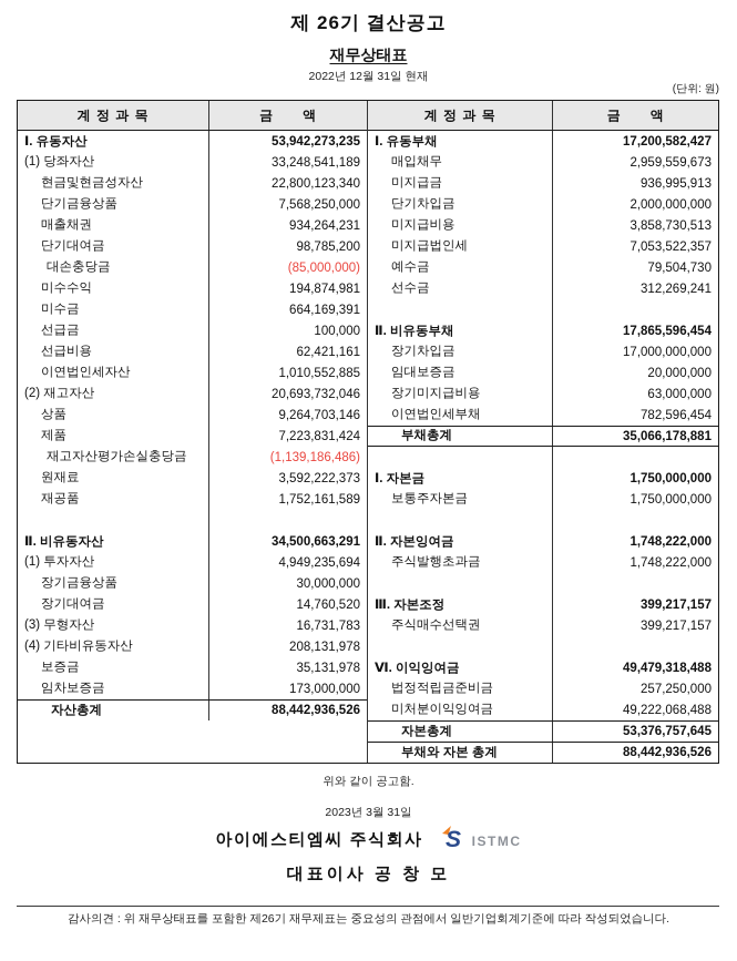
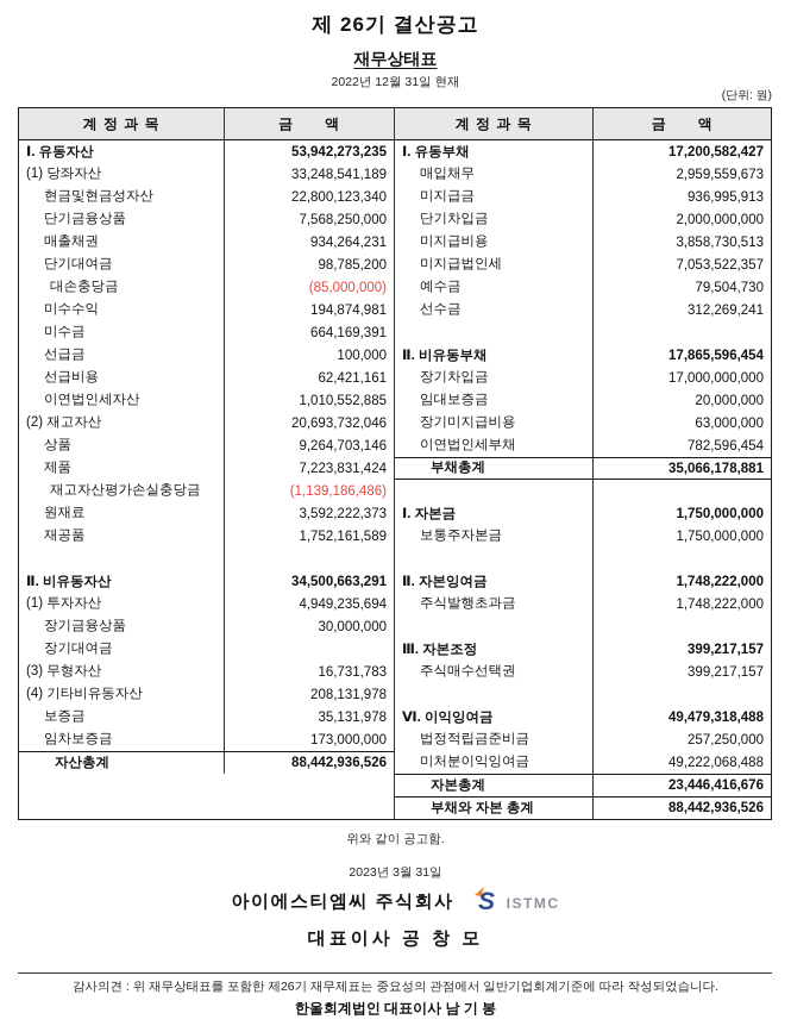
  제 26기 결산공고
  재무상태표
  2022년 12월 31일 현재
  (단위: 원)
  계 정 과 목
  금 액
  Ⅰ. 유동자산
  53,942,273,235
  (1) 당좌자산
  33,248,541,189
  현금및현금성자산
  22,800,123,340
  단기금융상품
  7,568,250,000
  매출채권
  934,264,231
  단기대여금
  98,785,200
  대손충당금
  (85,000,000)
  미수수익
  194,874,981
  미수금
  664,169,391
  선급금
  100,000
  선급비용
  62,421,161
  이연법인세자산
  1,010,552,885
  (2) 재고자산
  20,693,732,046
  상품
  9,264,703,146
  제품
  7,223,831,424
  재고자산평가손실충당금
  (1,139,186,486)
  원재료
  3,592,222,373
  재공품
  1,752,161,589
  Ⅱ. 비유동자산
  34,500,663,291
  (1) 투자자산
  4,949,235,694
  장기금융상품
  30,000,000
  장기대여금
- 14,760,520
  (3) 무형자산
  16,731,783
  (4) 기타비유동자산
  208,131,978
  보증금
  35,131,978
  임차보증금
  173,000,000
  자산총계
  88,442,936,526
  계 정 과 목
  금 액
  Ⅰ. 유동부채
  17,200,582,427
  매입채무
  2,959,559,673
  미지급금
  936,995,913
  단기차입금
  2,000,000,000
  미지급비용
  3,858,730,513
  미지급법인세
  7,053,522,357
  예수금
  79,504,730
  선수금
  312,269,241
  Ⅱ. 비유동부채
  17,865,596,454
  장기차입금
  17,000,000,000
  임대보증금
  20,000,000
  장기미지급비용
  63,000,000
  이연법인세부채
  782,596,454
  부채총계
  35,066,178,881
  Ⅰ. 자본금
  1,750,000,000
  보통주자본금
  1,750,000,000
  Ⅱ. 자본잉여금
  1,748,222,000
  주식발행초과금
  1,748,222,000
  Ⅲ. 자본조정
  399,217,157
  주식매수선택권
  399,217,157
  Ⅵ. 이익잉여금
  49,479,318,488
  법정적립금준비금
  257,250,000
  미처분이익잉여금
  49,222,068,488
  자본총계
- 53,376,757,645
+ 23,446,416,676
  부채와 자본 총계
  88,442,936,526
  위와 같이 공고함.
  2023년 3월 31일
  아이에스티엠씨 주식회사
  S
  ISTMC
  대표이사 공 창 모
  감사의견 : 위 재무상태표를 포함한 제26기 재무제표는 중요성의 관점에서 일반기업회계기준에 따라 작성되었습니다.
+ 한울회계법인 대표이사 남 기 봉
